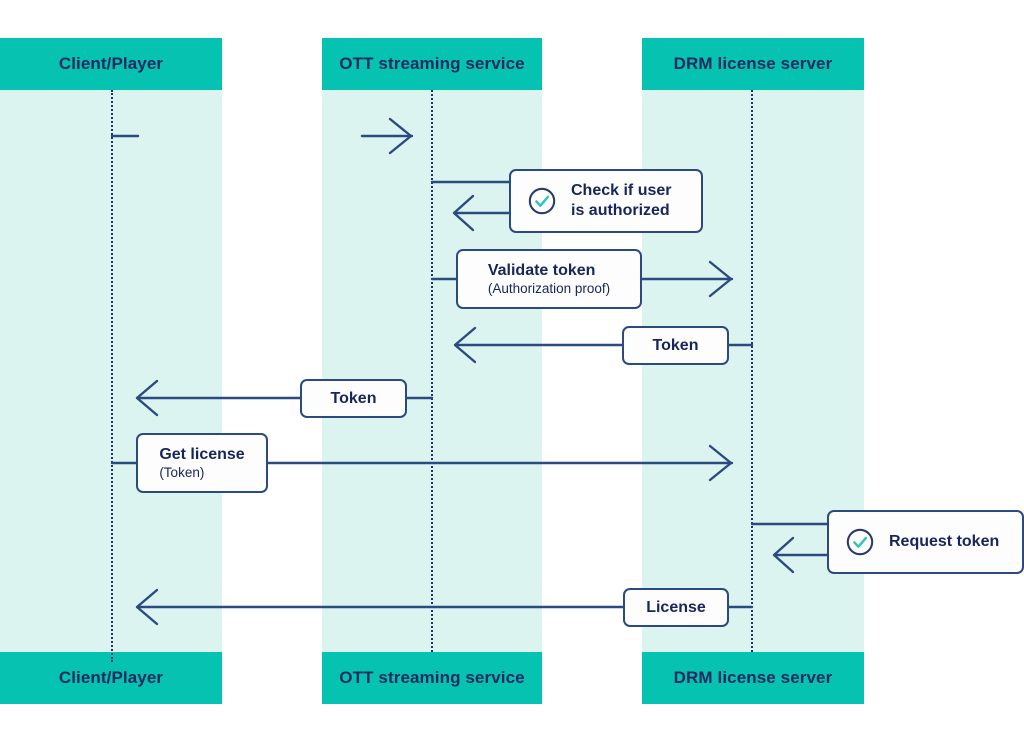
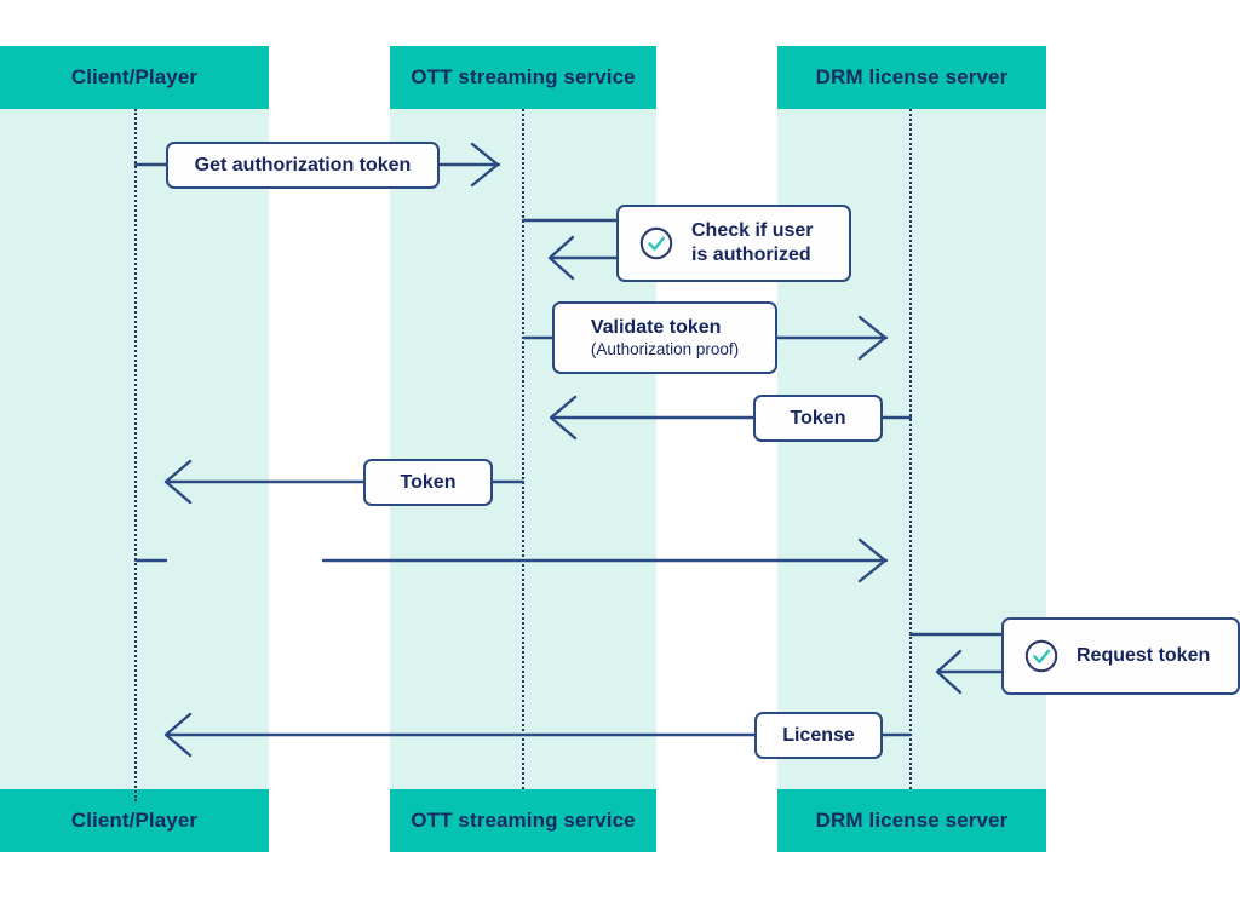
  Client/Player
  OTT streaming service
  DRM license server
  Client/Player
  OTT streaming service
  DRM license server
+ Get authorization token
  Check if user
  is authorized
  Validate token
  (Authorization proof)
  Token
  Token
- Get license
- (Token)
  Request token
  License
